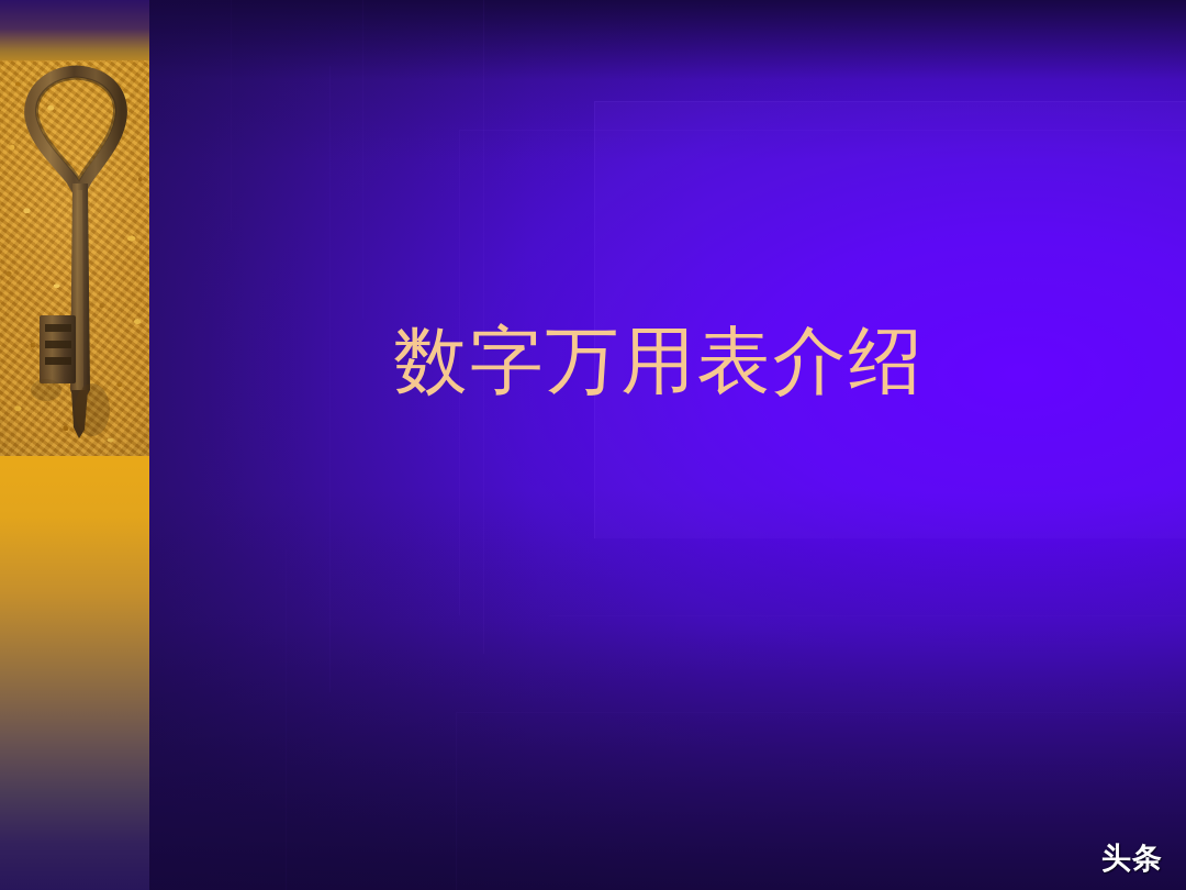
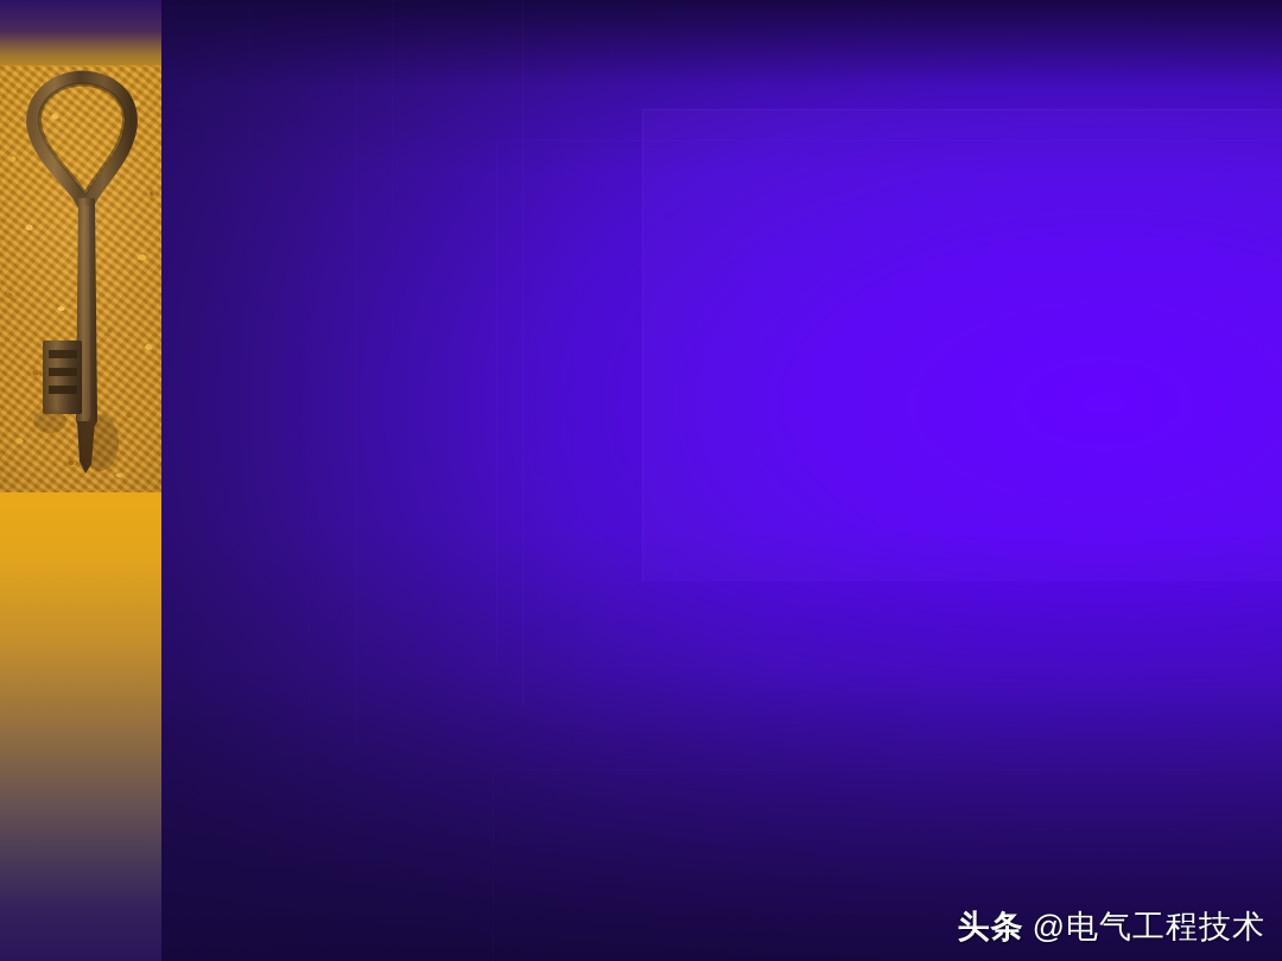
- 数字万用表介绍
  头条
+ @电气工程技术
